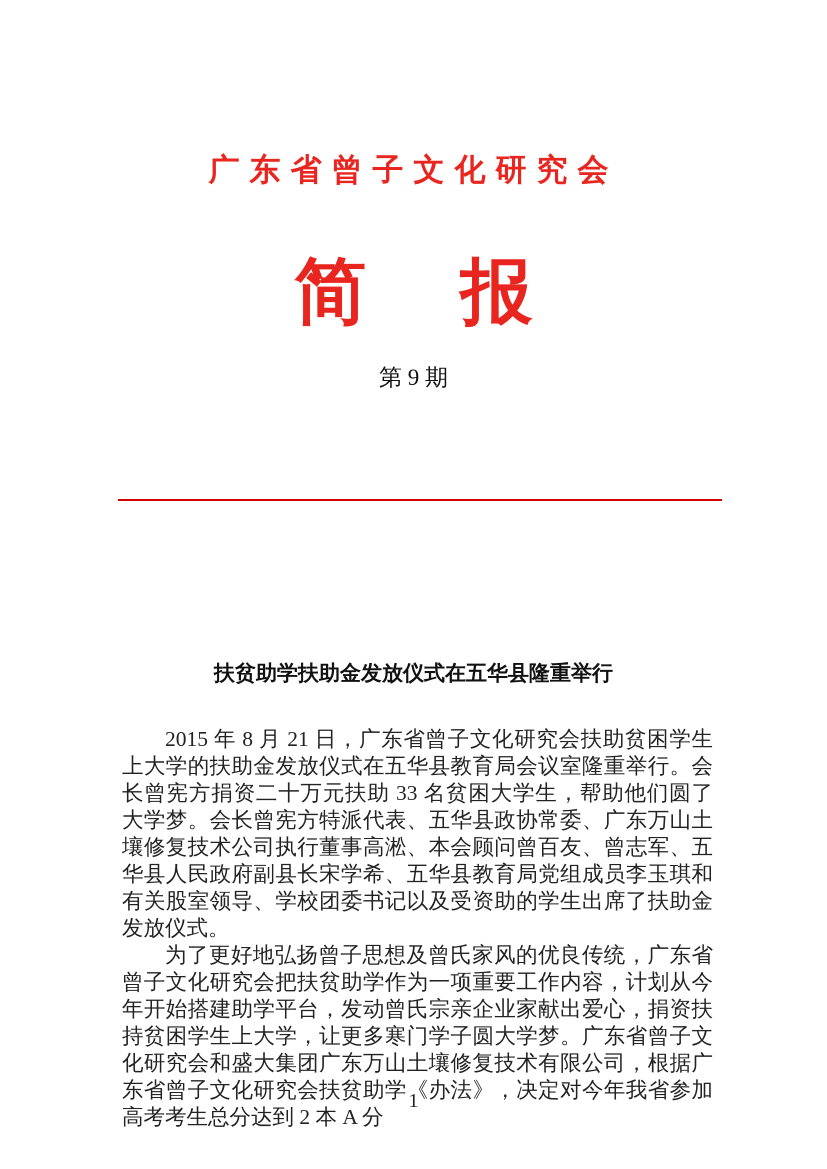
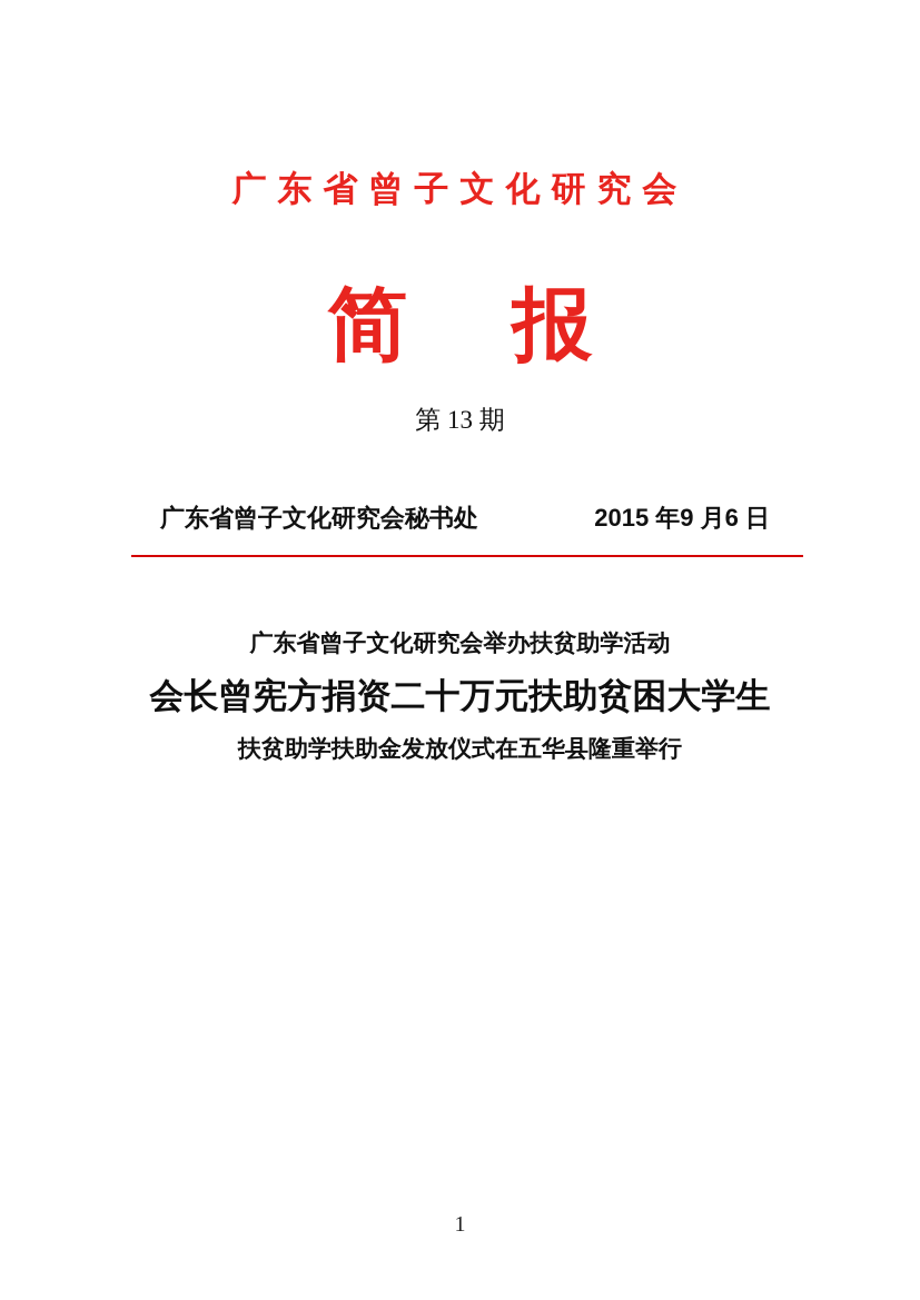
  广东省曾子文化研究会
  简
  报
- 第 9 期
+ 第 13 期
+ 广东省曾子文化研究会秘书处
+ 2015 年9 月6 日
+ 广东省曾子文化研究会举办扶贫助学活动
+ 会长曾宪方捐资二十万元扶助贫困大学生
  扶贫助学扶助金发放仪式在五华县隆重举行
- 2015 年 8 月 21 日，广东省曾子文化研究会扶助贫困学生上大学的扶助金发放仪式在五华县教育局会议室隆重举行。会长曾宪方捐资二十万元扶助 33 名贫困大学生，帮助他们圆了大学梦。会长曾宪方特派代表、五华县政协常委、广东万山土壤修复技术公司执行董事高淞、本会顾问曾百友、曾志军、五华县人民政府副县长宋学希、五华县教育局党组成员李玉琪和有关股室领导、学校团委书记以及受资助的学生出席了扶助金发放仪式。
- 为了更好地弘扬曾子思想及曾氏家风的优良传统，广东省曾子文化研究会把扶贫助学作为一项重要工作内容，计划从今年开始搭建助学平台，发动曾氏宗亲企业家献出爱心，捐资扶持贫困学生上大学，让更多寒门学子圆大学梦。广东省曾子文化研究会和盛大集团广东万山土壤修复技术有限公司，根据广东省曾子文化研究会扶贫助学《办法》，决定对今年我省参加高考考生总分达到 2 本 A 分
  1
